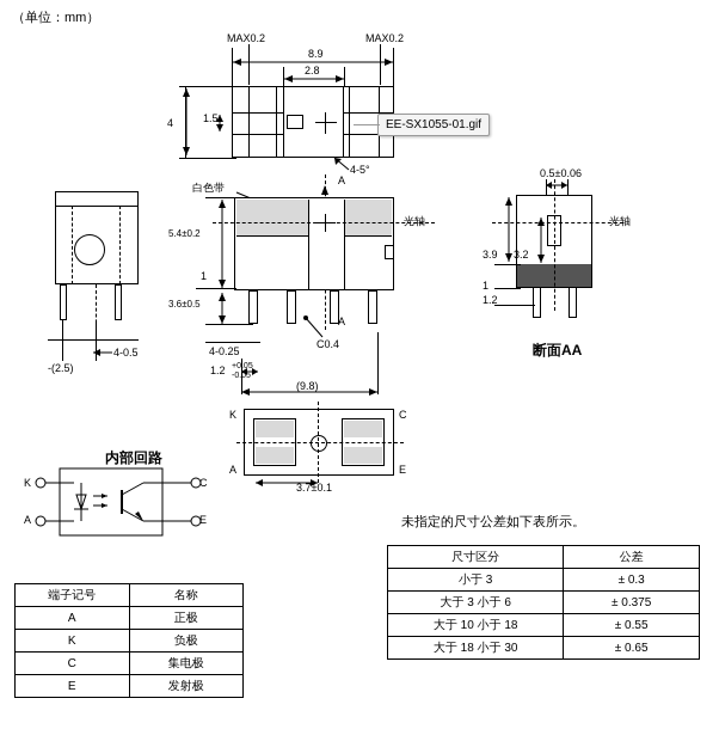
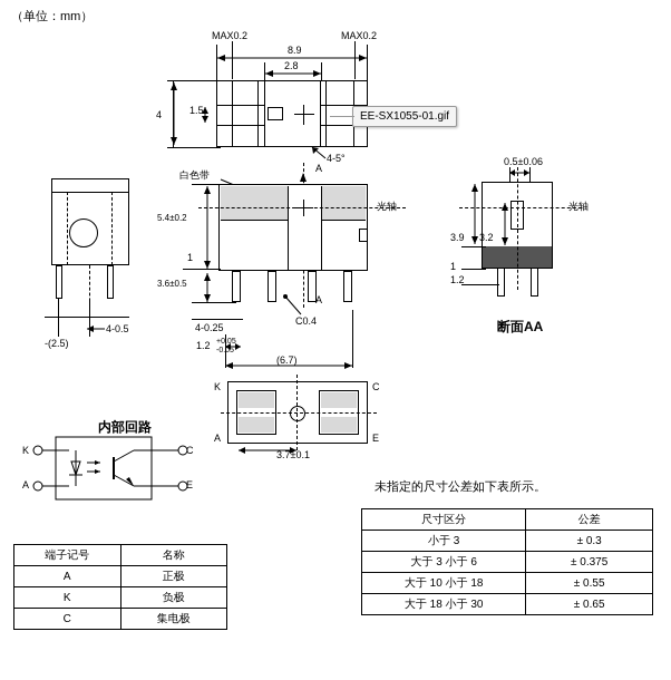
  （单位：mm）
  MAX0.2
  MAX0.2
  8.9
  2.8
  4
  1.5
  4-5°
  EE-SX1055-01.gif
  A
  白色带
  光轴
  5.4±0.2
  1
  3.6±0.5
  A
  C0.4
  4-0.25
  1.2
- (9.8)
+ (6.7)
  4-0.5
  -(2.5)
  0.5±0.06
  光轴
  3.9
  3.2
  1
  1.2
  断面AA
  K
  C
  A
  E
  3.7±0.1
  内部回路
  K
  C
  A
  E
  端子记号	名称
  A	正极
  K	负极
  C	集电极
- E	发射极
  未指定的尺寸公差如下表所示。
  尺寸区分	公差
  小于 3	± 0.3
  大于 3 小于 6	± 0.375
  大于 10 小于 18	± 0.55
  大于 18 小于 30	± 0.65
